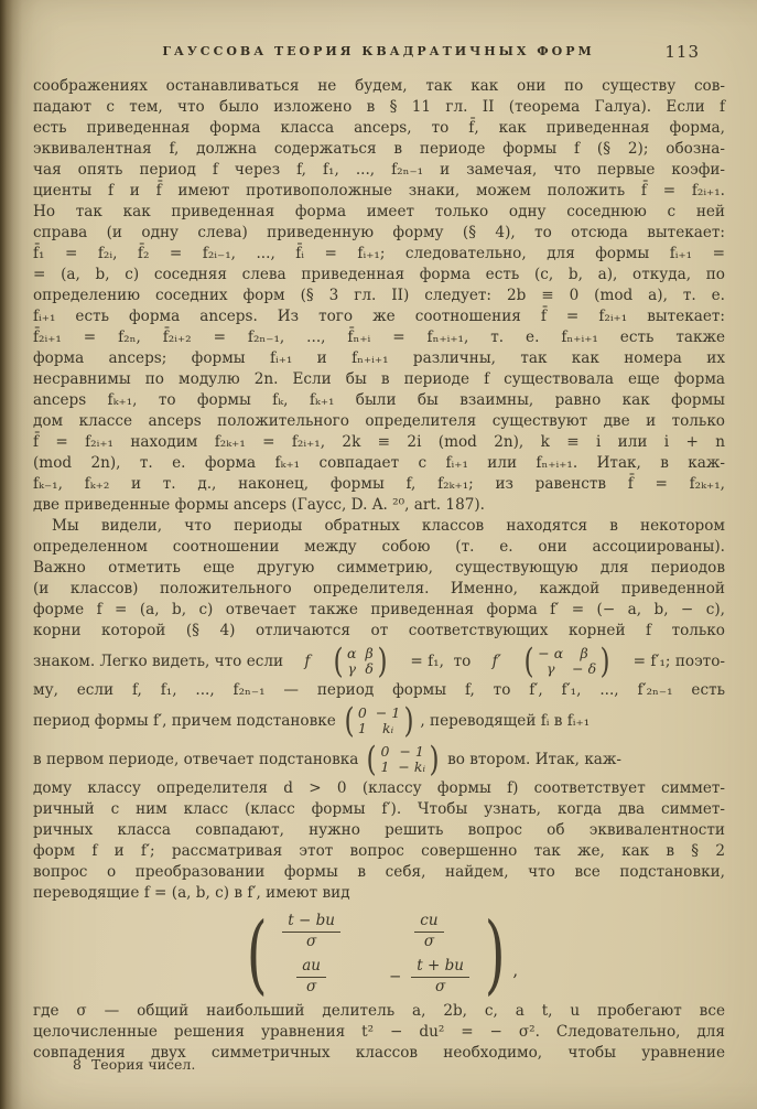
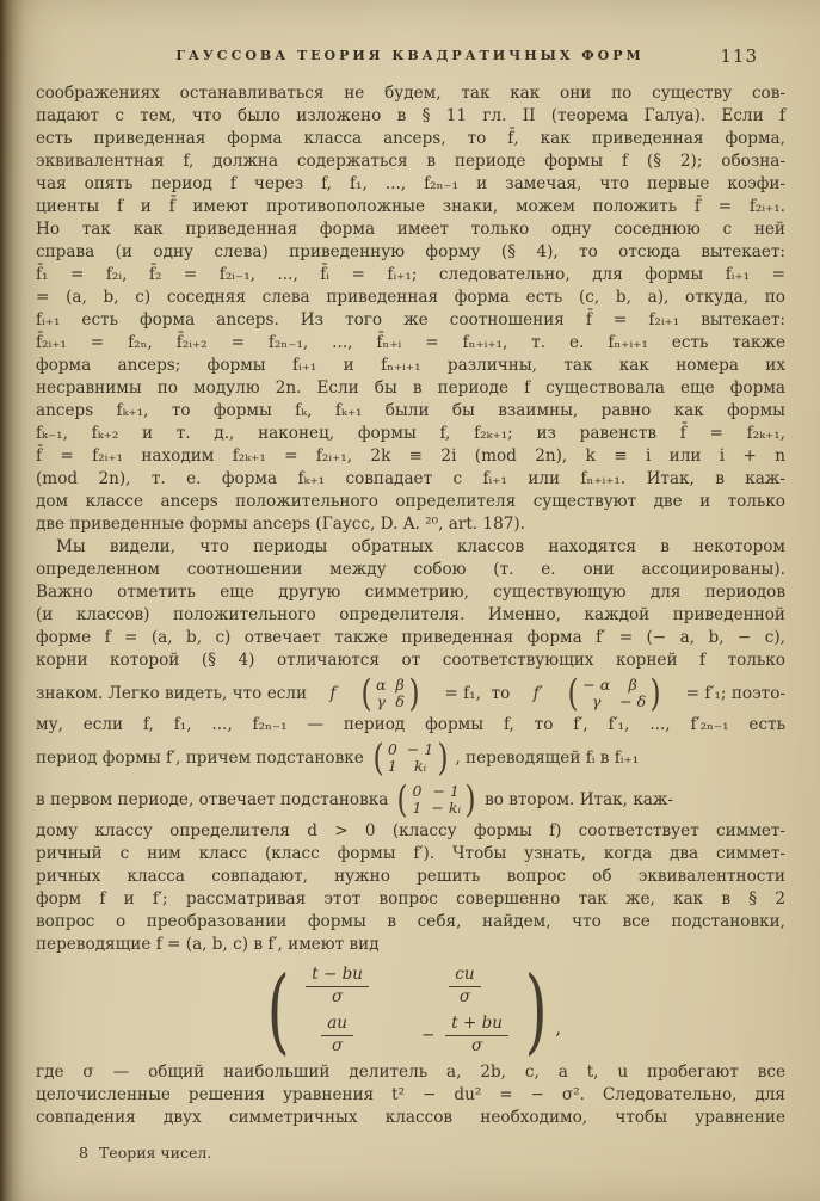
  ГАУССОВА ТЕОРИЯ КВАДРАТИЧНЫХ ФОРМ
  113
  соображениях останавливаться не будем, так как они по существу сов-
  падают с тем, что было изложено в § 11 гл. II (теорема Галуа). Если f
  есть приведенная форма класса anceps, то f̄, как приведенная форма,
  эквивалентная f, должна содержаться в периоде формы f (§ 2); обозна-
  чая опять период f через f, f₁, ..., f₂ₙ₋₁ и замечая, что первые коэфи-
  циенты f и f̄ имеют противоположные знаки, можем положить f̄ = f₂ᵢ₊₁.
  Но так как приведенная форма имеет только одну соседнюю с ней
  справа (и одну слева) приведенную форму (§ 4), то отсюда вытекает:
  f̄₁ = f₂ᵢ, f̄₂ = f₂ᵢ₋₁, ..., f̄ᵢ = fᵢ₊₁; следовательно, для формы fᵢ₊₁ =
  = (a, b, c) соседняя слева приведенная форма есть (c, b, a), откуда, по
- определению соседних форм (§ 3 гл. II) следует: 2b ≡ 0 (mod a), т. е.
  fᵢ₊₁ есть форма anceps. Из того же соотношения f̄ = f₂ᵢ₊₁ вытекает:
  f̄₂ᵢ₊₁ = f₂ₙ, f̄₂ᵢ₊₂ = f₂ₙ₋₁, ..., f̄ₙ₊ᵢ = fₙ₊ᵢ₊₁, т. е. fₙ₊ᵢ₊₁ есть также
  форма anceps; формы fᵢ₊₁ и fₙ₊ᵢ₊₁ различны, так как номера их
  несравнимы по модулю 2n. Если бы в периоде f существовала еще форма
  anceps fₖ₊₁, то формы fₖ, fₖ₊₁ были бы взаимны, равно как формы
- дом классе anceps положительного определителя существуют две и только
+ fₖ₋₁, fₖ₊₂ и т. д., наконец, формы f, f₂ₖ₊₁; из равенств f̄ = f₂ₖ₊₁,
  f̄ = f₂ᵢ₊₁ находим f₂ₖ₊₁ = f₂ᵢ₊₁, 2k ≡ 2i (mod 2n), k ≡ i или i + n
  (mod 2n), т. е. форма fₖ₊₁ совпадает с fᵢ₊₁ или fₙ₊ᵢ₊₁. Итак, в каж-
- fₖ₋₁, fₖ₊₂ и т. д., наконец, формы f, f₂ₖ₊₁; из равенств f̄ = f₂ₖ₊₁,
+ дом классе anceps положительного определителя существуют две и только
  две приведенные формы anceps (Гаусс, D. A. ²⁰, art. 187).
  Мы видели, что периоды обратных классов находятся в некотором
  определенном соотношении между собою (т. е. они ассоциированы).
  Важно отметить еще другую симметрию, существующую для периодов
  (и классов) положительного определителя. Именно, каждой приведенной
  форме f = (a, b, c) отвечает также приведенная форма f′ = (− a, b, − c),
  корни которой (§ 4) отличаются от соответствующих корней f только
  знаком. Легко видеть, что если
  f
  (
  α
  β
  γ
  δ
  )
  = f₁, то
  f′
  (
  − α
  β
  γ
  − δ
  )
  = f′₁; поэто-
  му, если f, f₁, ..., f₂ₙ₋₁ — период формы f, то f′, f′₁, ..., f′₂ₙ₋₁ есть
  период формы f′, причем подстановке
  (
  0
  − 1
  1
  kᵢ
  )
  , переводящей fᵢ в fᵢ₊₁
  в первом периоде, отвечает подстановка
  (
  0
  − 1
  1
  − kᵢ
  )
  во втором. Итак, каж-
  дому классу определителя d > 0 (классу формы f) соответствует симмет-
  ричный с ним класс (класс формы f′). Чтобы узнать, когда два симмет-
  ричных класса совпадают, нужно решить вопрос об эквивалентности
  форм f и f′; рассматривая этот вопрос совершенно так же, как в § 2
  вопрос о преобразовании формы в себя, найдем, что все подстановки,
  переводящие f = (a, b, c) в f′, имеют вид
  (
  t − bu
  σ
  cu
  σ
  au
  σ
  −
  t + bu
  σ
  )
  ,
  где σ — общий наибольший делитель a, 2b, c, а t, u пробегают все
  целочисленные решения уравнения t² − du² = − σ². Следовательно, для
  совпадения двух симметричных классов необходимо, чтобы уравнение
  8 Теория чисел.
